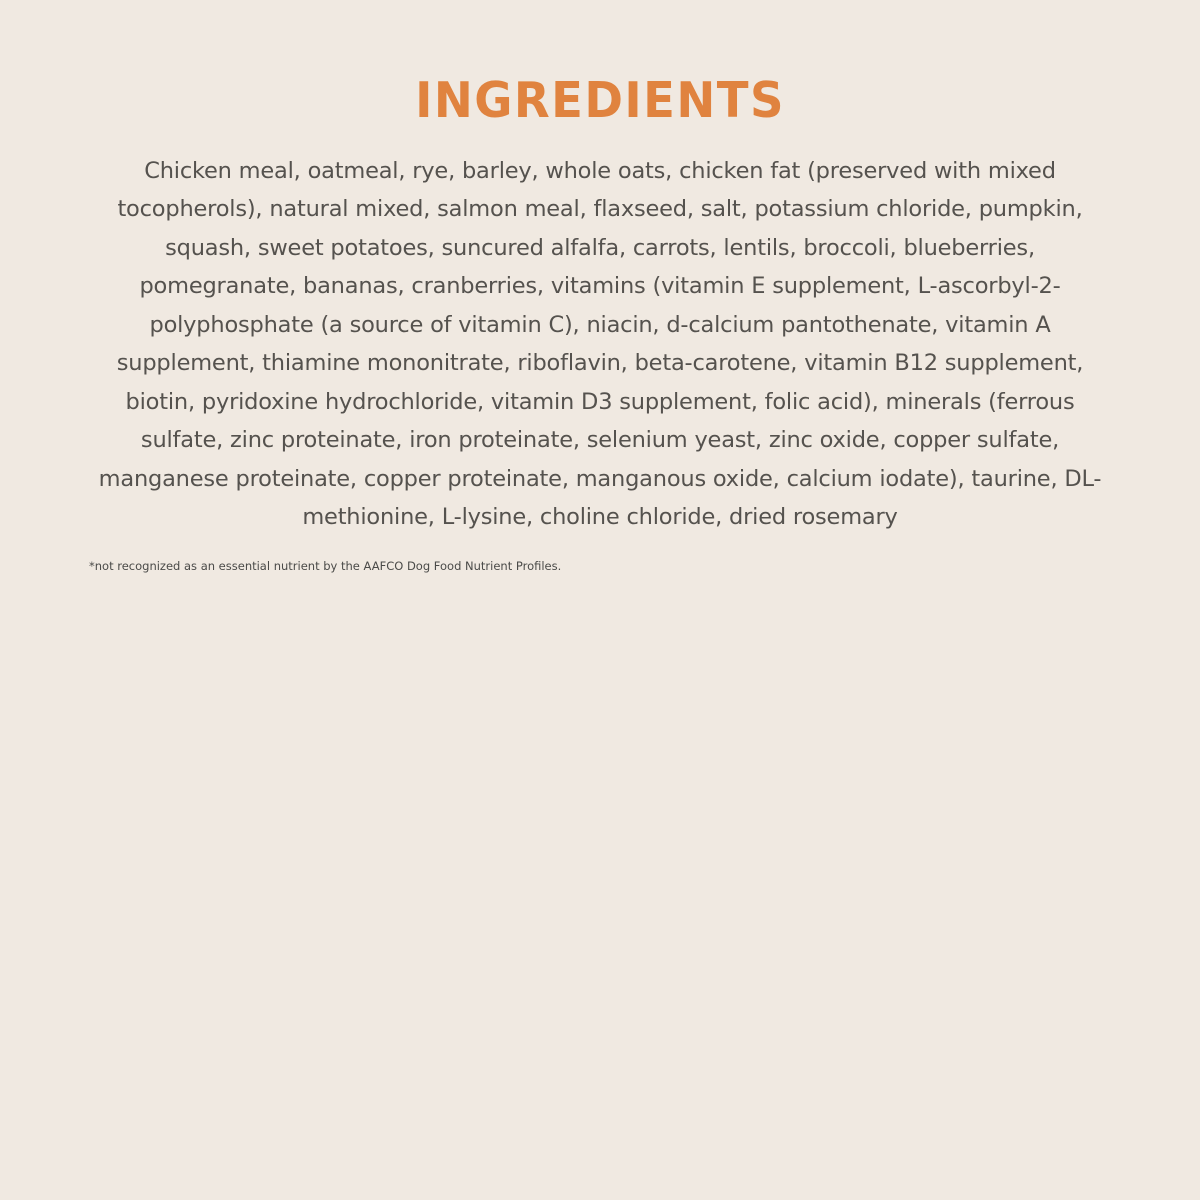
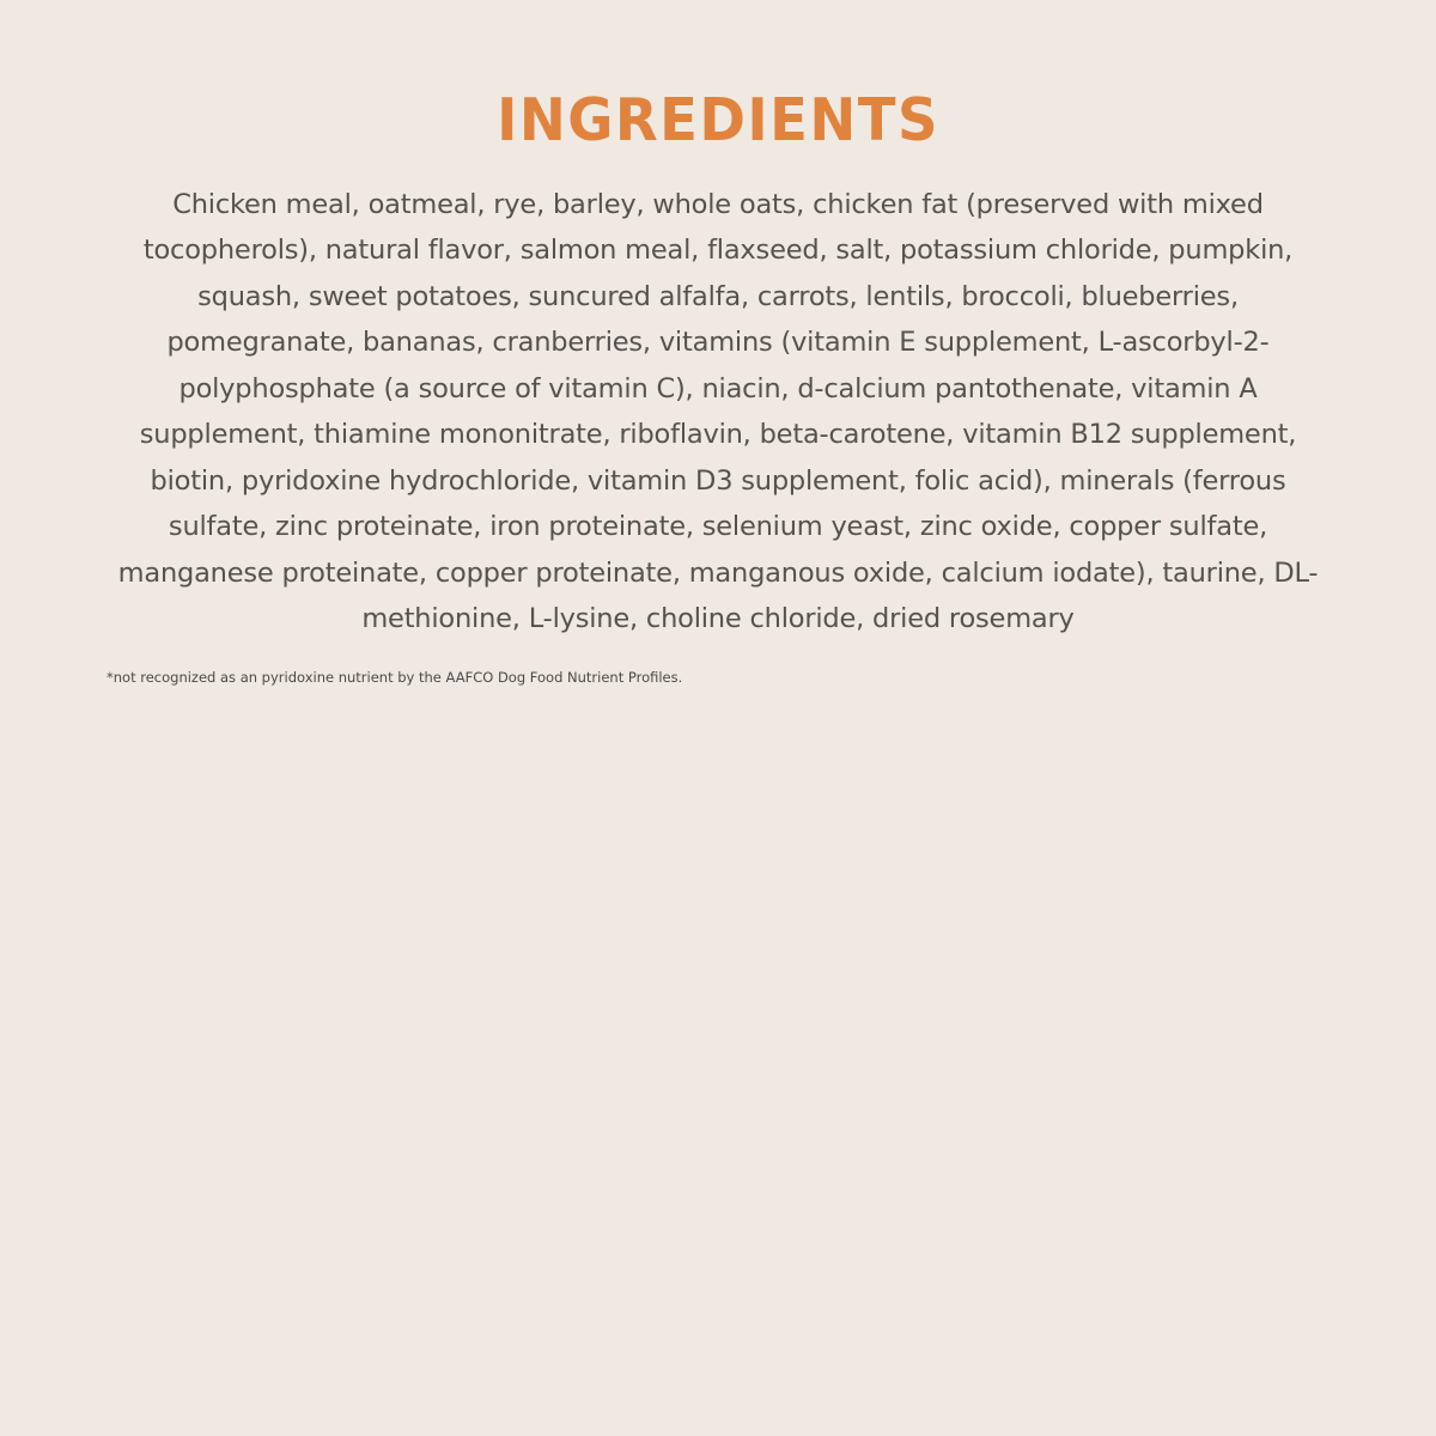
  INGREDIENTS
- Chicken meal, oatmeal, rye, barley, whole oats, chicken fat (preserved with mixed tocopherols), natural mixed, salmon meal, flaxseed, salt, potassium chloride, pumpkin, squash, sweet potatoes, suncured alfalfa, carrots, lentils, broccoli, blueberries, pomegranate, bananas, cranberries, vitamins (vitamin E supplement, L-ascorbyl-2-polyphosphate (a source of vitamin C), niacin, d-calcium pantothenate, vitamin A supplement, thiamine mononitrate, riboflavin, beta-carotene, vitamin B12 supplement, biotin, pyridoxine hydrochloride, vitamin D3 supplement, folic acid), minerals (ferrous sulfate, zinc proteinate, iron proteinate, selenium yeast, zinc oxide, copper sulfate, manganese proteinate, copper proteinate, manganous oxide, calcium iodate), taurine, DL-methionine, L-lysine, choline chloride, dried rosemary
+ Chicken meal, oatmeal, rye, barley, whole oats, chicken fat (preserved with mixed tocopherols), natural flavor, salmon meal, flaxseed, salt, potassium chloride, pumpkin, squash, sweet potatoes, suncured alfalfa, carrots, lentils, broccoli, blueberries, pomegranate, bananas, cranberries, vitamins (vitamin E supplement, L-ascorbyl-2-polyphosphate (a source of vitamin C), niacin, d-calcium pantothenate, vitamin A supplement, thiamine mononitrate, riboflavin, beta-carotene, vitamin B12 supplement, biotin, pyridoxine hydrochloride, vitamin D3 supplement, folic acid), minerals (ferrous sulfate, zinc proteinate, iron proteinate, selenium yeast, zinc oxide, copper sulfate, manganese proteinate, copper proteinate, manganous oxide, calcium iodate), taurine, DL-methionine, L-lysine, choline chloride, dried rosemary
- *not recognized as an essential nutrient by the AAFCO Dog Food Nutrient Profiles.
+ *not recognized as an pyridoxine nutrient by the AAFCO Dog Food Nutrient Profiles.
